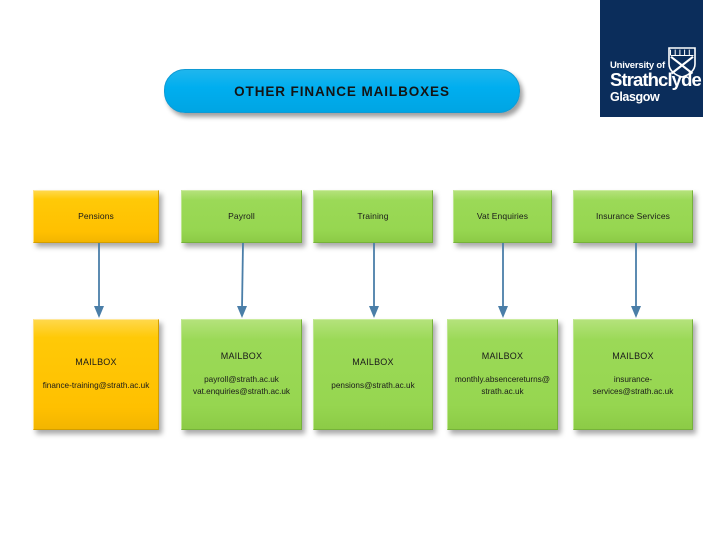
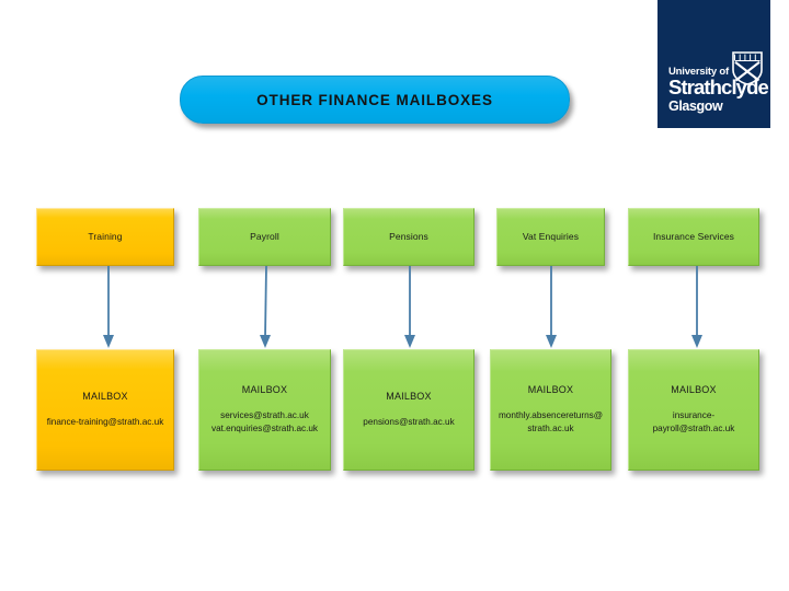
  University of
  Strathclyde
  Glasgow
  OTHER FINANCE MAILBOXES
- Pensions
+ Training
  Payroll
- Training
+ Pensions
  Vat Enquiries
  Insurance Services
  MAILBOX
  finance-training@strath.ac.uk
  MAILBOX
- payroll@strath.ac.uk
+ services@strath.ac.uk
  vat.enquiries@strath.ac.uk
  MAILBOX
  pensions@strath.ac.uk
  MAILBOX
  monthly.absencereturns@strath.ac.uk
  MAILBOX
  insurance-
- services@strath.ac.uk
+ payroll@strath.ac.uk
